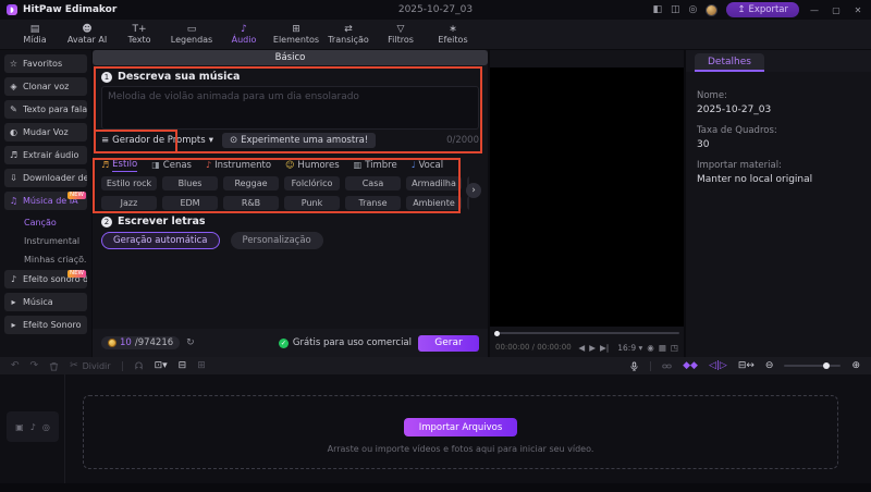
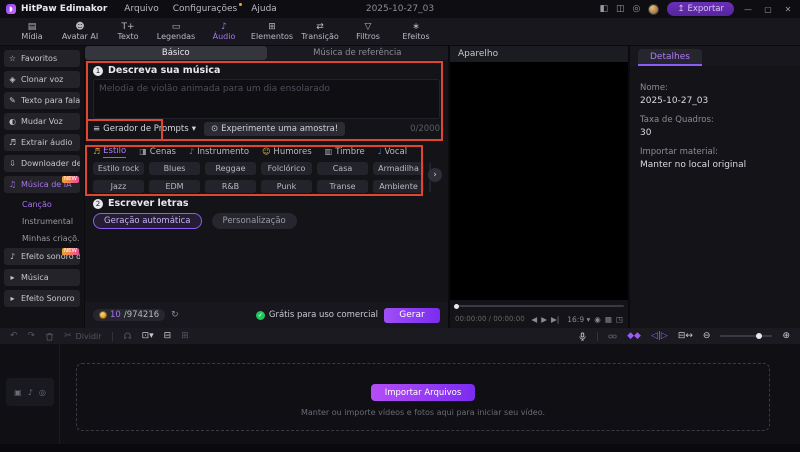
  ◗
  HitPaw Edimakor
+ Arquivo
+ Configurações
+ Ajuda
  2025-10-27_03
  ◧
  ◫
  ◎
  ↥
  Exportar
  —
  ▢
  ✕
  ▤
  Mídia
  ☻
  Avatar AI
  T+
  Texto
  ▭
  Legendas
  ♪
  Áudio
  ⊞
  Elementos
  ⇄
  Transição
  ▽
  Filtros
  ∗
  Efeitos
  ☆
  Favoritos
  ◈
  Clonar voz
  ✎
  Texto para fala
  ◐
  Mudar Voz
  ♬
  Extrair áudio
  ⇩
  Downloader de
  ♫
  Música de IA
  Canção
  Instrumental
  Minhas criaçõ.
  ♪
  Efeito sonoro d
  ▸
  Música
  ▸
  Efeito Sonoro
  Básico
+ Música de referência
  1
  Descreva sua música
  Melodia de violão animada para um dia ensolarado
  ≡
  Gerador de Prompts
  ▾
  ⊙
  Experimente uma amostra!
  0/2000
  ♬
  Estilo
  ◨
  Cenas
  ♪
  Instrumento
  ☺
  Humores
  ▥
  Timbre
  ♩
  Vocal
  Estilo rock
  Blues
  Reggae
  Folclórico
  Casa
  Armadilha
  Jazz
  EDM
  R&B
  Punk
  Transe
  Ambiente
  ›
  2
  Escrever letras
  Geração automática
  Personalização
  10
  /974216
  ↻
  Grátis para uso comercial
  Gerar
+ Aparelho
  00:00:00 / 00:00:00
  ◀
  ▶
  ▶|
  16:9 ▾
  ◉
  ▦
  ◳
  Detalhes
  Nome:
  2025-10-27_03
  Taxa de Quadros:
  30
  Importar material:
  Manter no local original
  ↶
  ↷
  ✂
  Dividir
  ⊡▾
  ⊟
  ⊞
  ◆◆
  ◁|▷
  ⊟↔
  ⊖
  ⊕
  ▣
  ♪
  ◎
  Importar Arquivos
- Arraste ou importe vídeos e fotos aqui para iniciar seu vídeo.
+ Manter ou importe vídeos e fotos aqui para iniciar seu vídeo.
